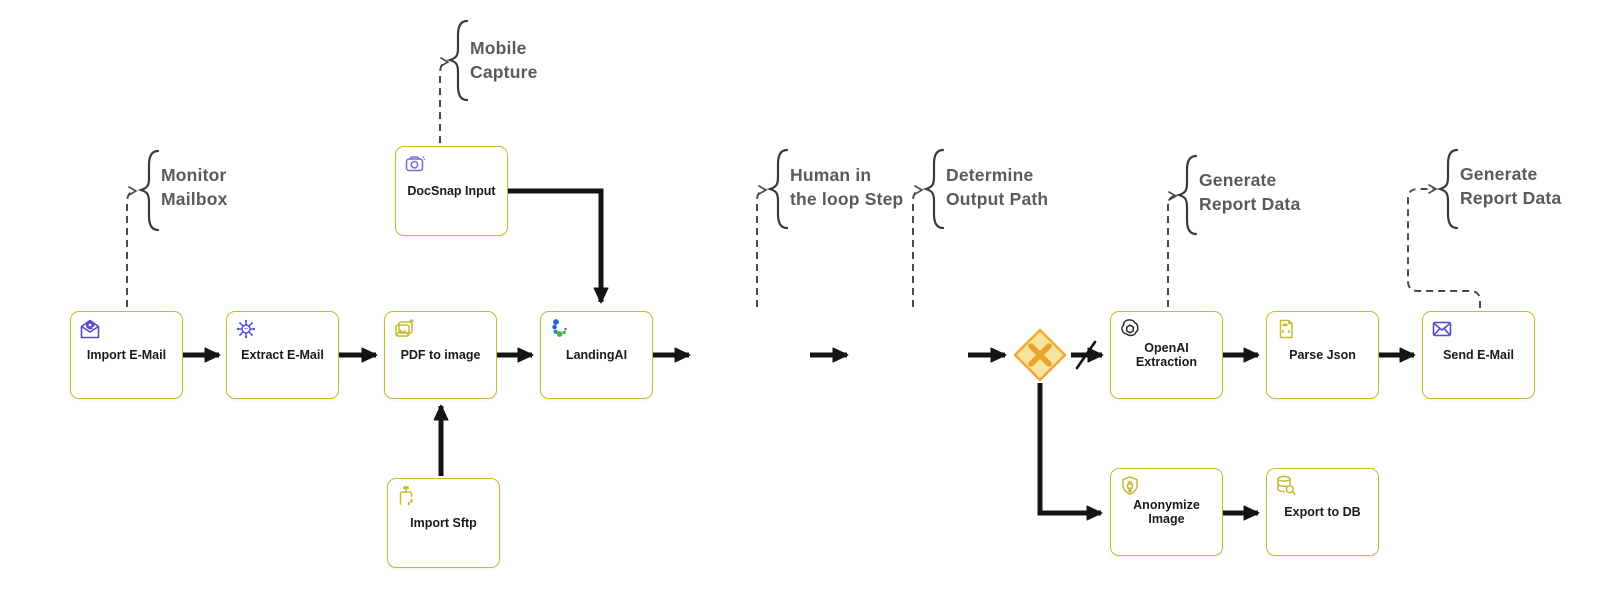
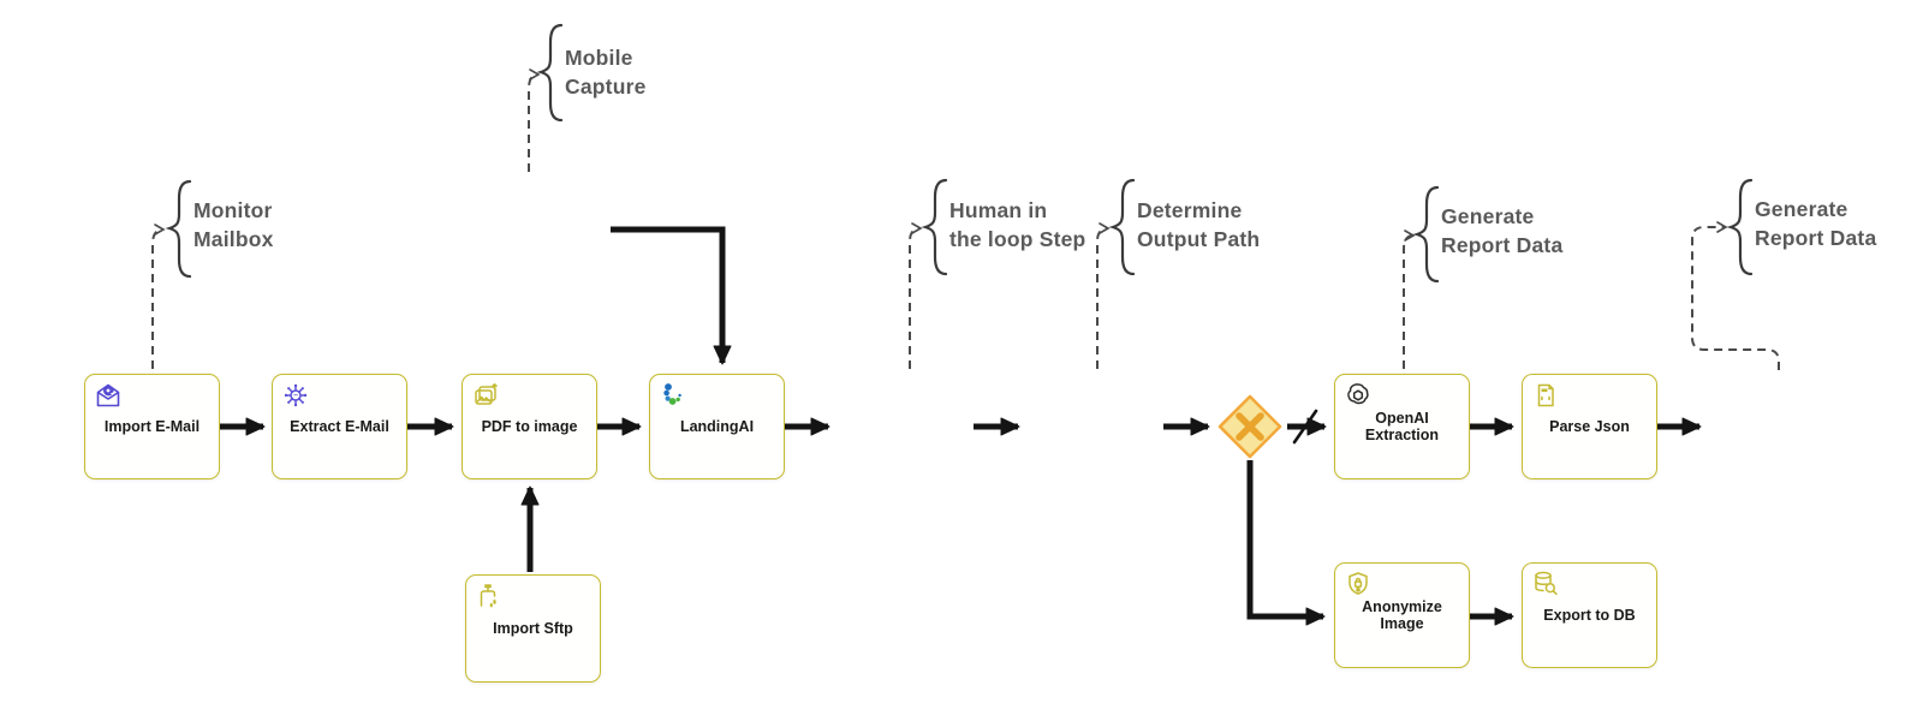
  Import E-Mail
  Extract E-Mail
  PDF to image
  LandingAI
  OpenAI Extraction
  Parse Json
- Send E-Mail
- DocSnap Input
  Import Sftp
  Anonymize Image
  Export to DB
  Monitor
  Mailbox
  Mobile
  Capture
  Human in
  the loop Step
  Determine
  Output Path
  Generate
  Report Data
  Generate
  Report Data
